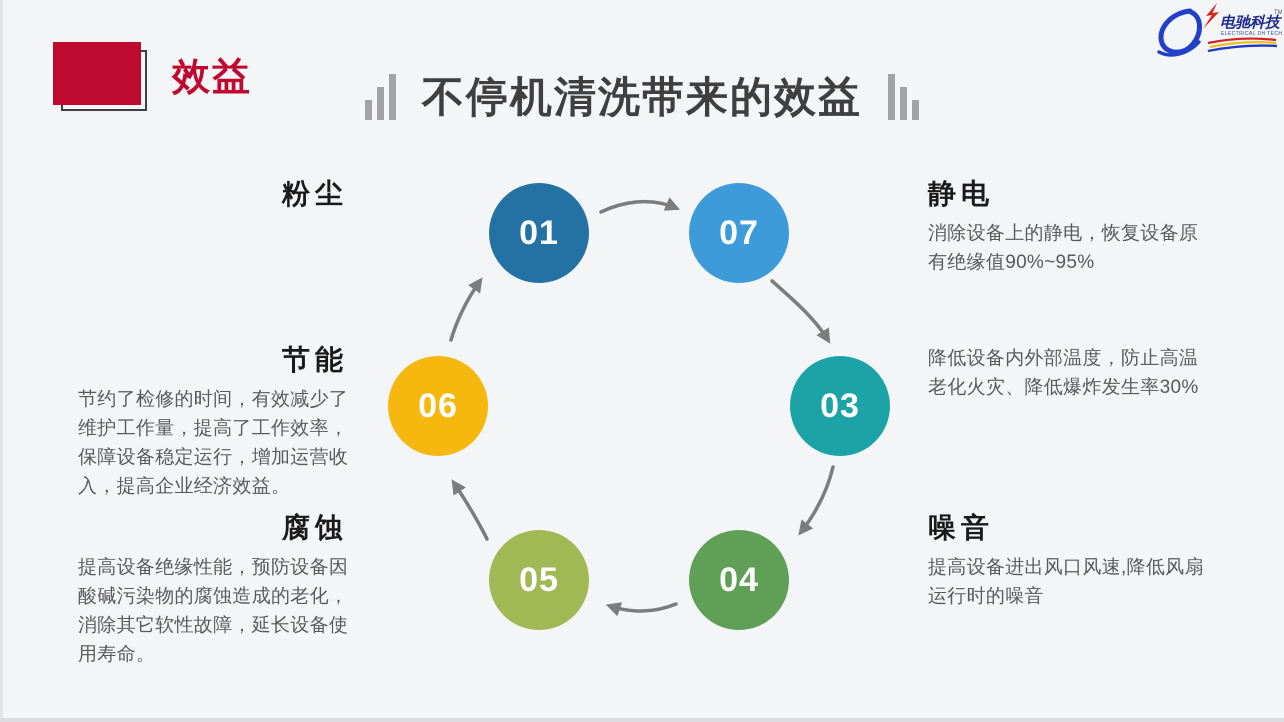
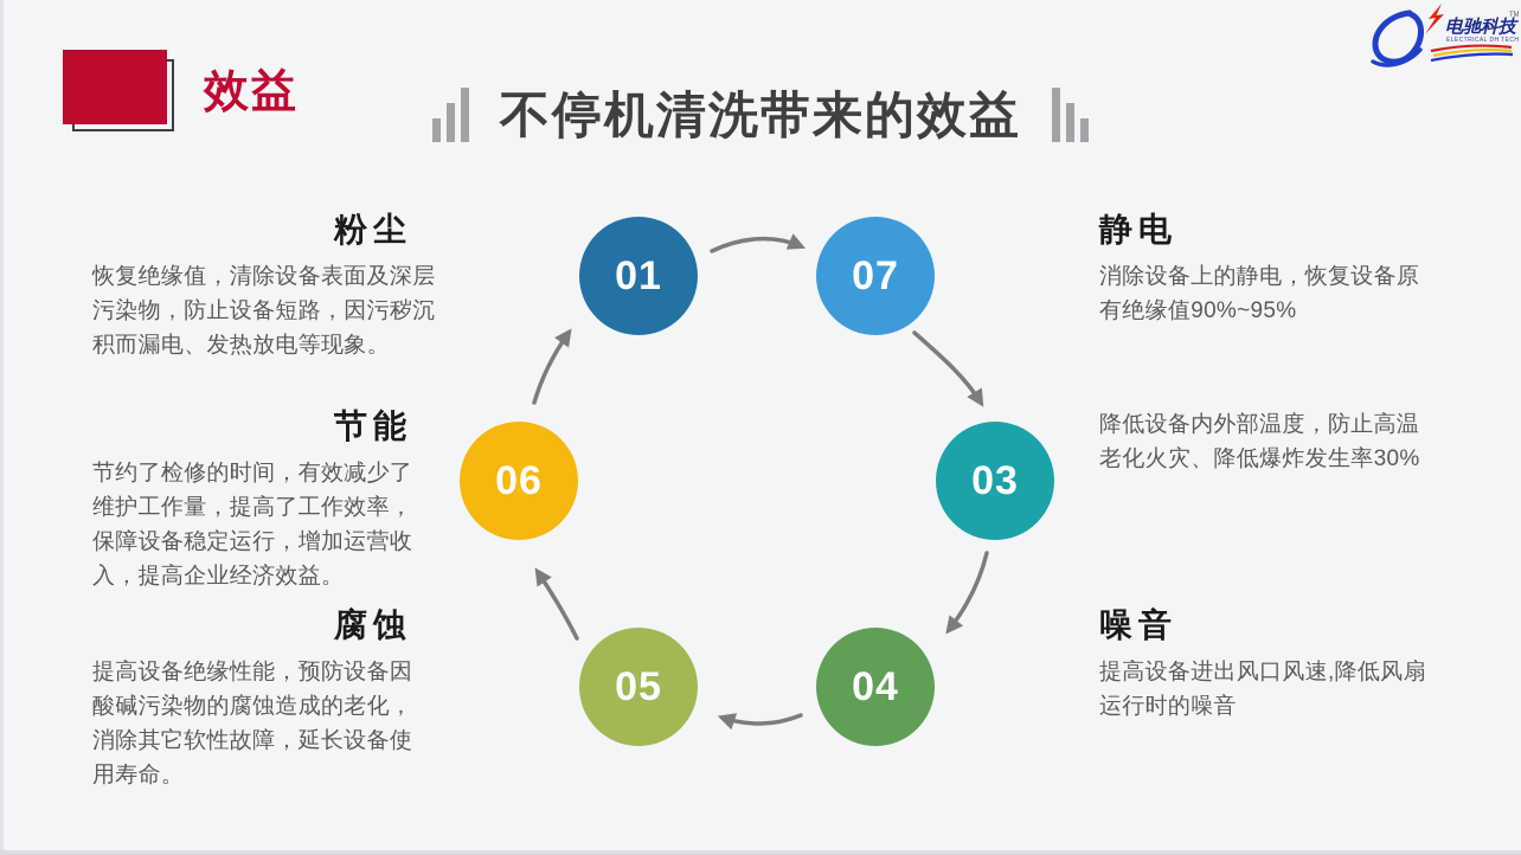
  效益
  不停机清洗带来的效益
  电驰科技
  粉尘
+ 恢复绝缘值，清除设备表面及深层
+ 污染物，防止设备短路，因污秽沉
+ 积而漏电、发热放电等现象。
  节能
  节约了检修的时间，有效减少了
  维护工作量，提高了工作效率，
  保障设备稳定运行，增加运营收
  入，提高企业经济效益。
  腐蚀
  提高设备绝缘性能，预防设备因
  酸碱污染物的腐蚀造成的老化，
  消除其它软性故障，延长设备使
  用寿命。
  静电
  消除设备上的静电，恢复设备原
  有绝缘值90%~95%
  降低设备内外部温度，防止高温
  老化火灾、降低爆炸发生率30%
  噪音
  提高设备进出风口风速,降低风扇
  运行时的噪音
  01
  07
  03
  04
  05
  06
